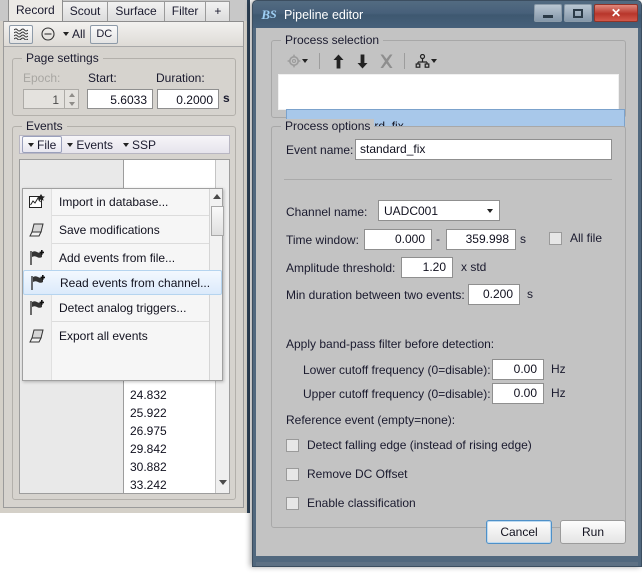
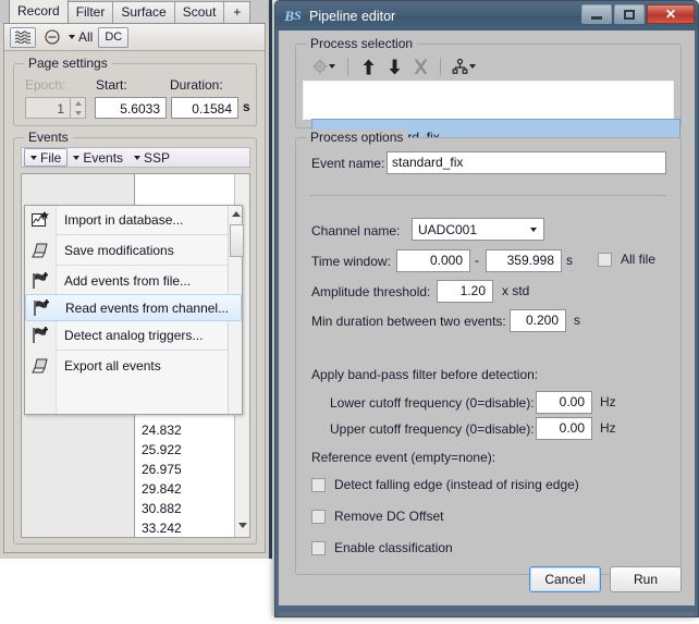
  Record
- Scout
+ Filter
  Surface
- Filter
+ Scout
  +
  All
  DC
  Page settings
  Epoch:
  Start:
  Duration:
  1
  5.6033
- 0.2000
+ 0.1584
  s
  Events
  File
  Events
  SSP
  24.832
  25.922
  26.975
  29.842
  30.882
  33.242
  Import in database...
  Save modifications
  Add events from file...
  Read events from channel...
  Detect analog triggers...
  Export all events
  B
  S
  Pipeline editor
  ✕
  Process selection
  Process options
  Event name:
  standard_fix
  Channel name:
  UADC001
  Time window:
  0.000
  -
  359.998
  s
  All file
  Amplitude threshold:
  1.20
  x std
  Min duration between two events:
  0.200
  s
  Apply band-pass filter before detection:
  Lower cutoff frequency (0=disable):
  0.00
  Hz
  Upper cutoff frequency (0=disable):
  0.00
  Hz
  Reference event (empty=none):
  Detect falling edge (instead of rising edge)
  Remove DC Offset
  Enable classification
  Cancel
  Run
